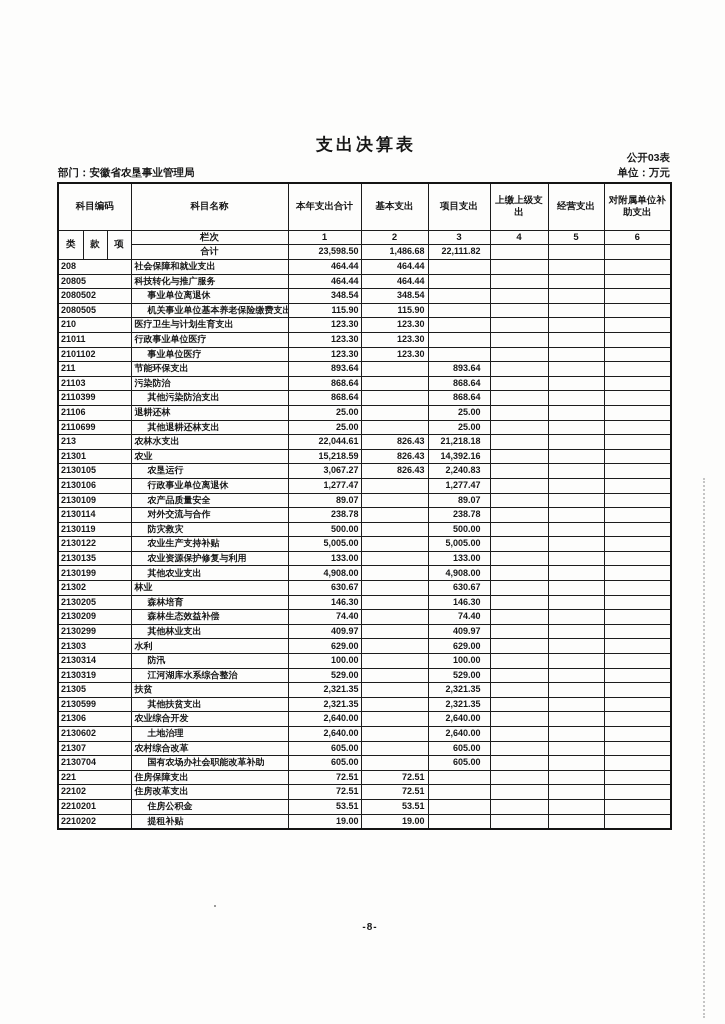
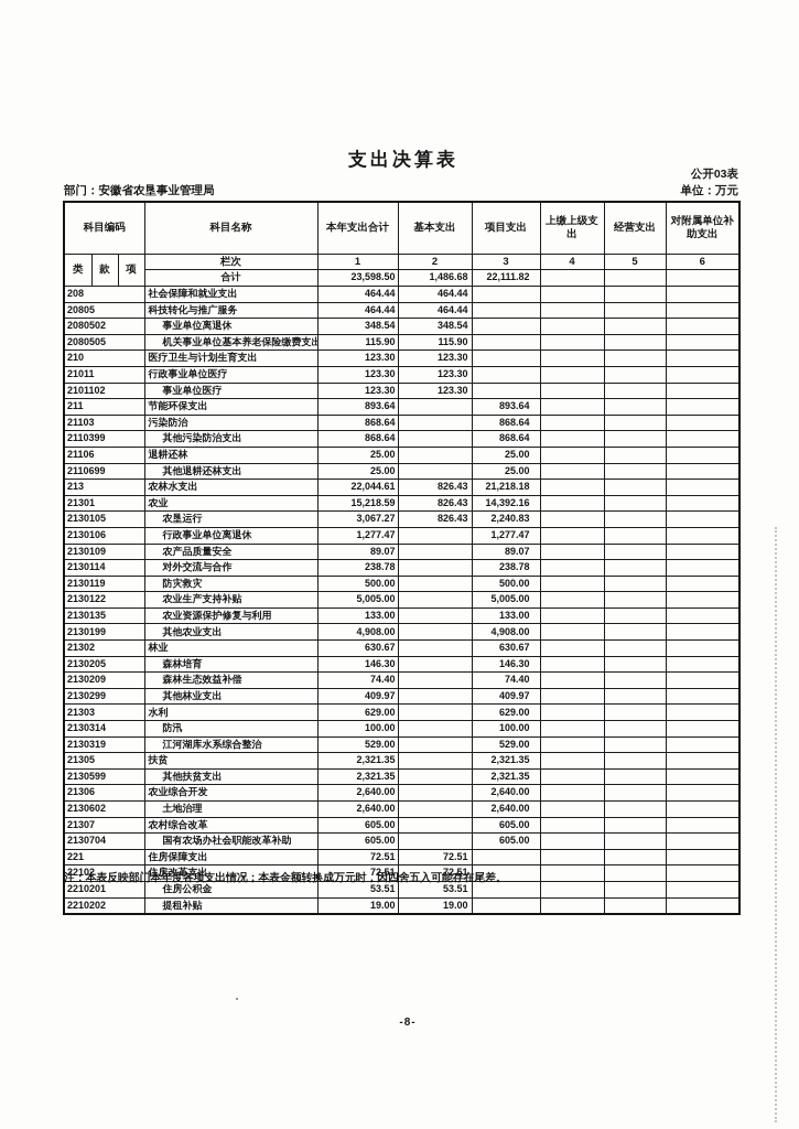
  支出决算表
  公开03表
  部门：安徽省农垦事业管理局
  单位：万元
  科目编码	科目名称	本年支出合计	基本支出	项目支出	上缴上级支出	经营支出	对附属单位补助支出
  类	款	项	栏次	1	2	3	4	5	6
  合计	23,598.50	1,486.68	22,111.82
  208	社会保障和就业支出	464.44	464.44
  20805	科技转化与推广服务	464.44	464.44
  2080502	事业单位离退休	348.54	348.54
  2080505	机关事业单位基本养老保险缴费支出	115.90	115.90
  210	医疗卫生与计划生育支出	123.30	123.30
  21011	行政事业单位医疗	123.30	123.30
  2101102	事业单位医疗	123.30	123.30
  211	节能环保支出	893.64		893.64
  21103	污染防治	868.64		868.64
  2110399	其他污染防治支出	868.64		868.64
  21106	退耕还林	25.00		25.00
  2110699	其他退耕还林支出	25.00		25.00
  213	农林水支出	22,044.61	826.43	21,218.18
  21301	农业	15,218.59	826.43	14,392.16
  2130105	农垦运行	3,067.27	826.43	2,240.83
  2130106	行政事业单位离退休	1,277.47		1,277.47
  2130109	农产品质量安全	89.07		89.07
  2130114	对外交流与合作	238.78		238.78
  2130119	防灾救灾	500.00		500.00
  2130122	农业生产支持补贴	5,005.00		5,005.00
  2130135	农业资源保护修复与利用	133.00		133.00
  2130199	其他农业支出	4,908.00		4,908.00
  21302	林业	630.67		630.67
  2130205	森林培育	146.30		146.30
  2130209	森林生态效益补偿	74.40		74.40
  2130299	其他林业支出	409.97		409.97
  21303	水利	629.00		629.00
  2130314	防汛	100.00		100.00
  2130319	江河湖库水系综合整治	529.00		529.00
  21305	扶贫	2,321.35		2,321.35
  2130599	其他扶贫支出	2,321.35		2,321.35
  21306	农业综合开发	2,640.00		2,640.00
  2130602	土地治理	2,640.00		2,640.00
  21307	农村综合改革	605.00		605.00
  2130704	国有农场办社会职能改革补助	605.00		605.00
  221	住房保障支出	72.51	72.51
  22102	住房改革支出	72.51	72.51
  2210201	住房公积金	53.51	53.51
  2210202	提租补贴	19.00	19.00
+ 注：本表反映部门本年度各项支出情况；本表金额转换成万元时，因四舍五入可能存在尾差。
  -8-
